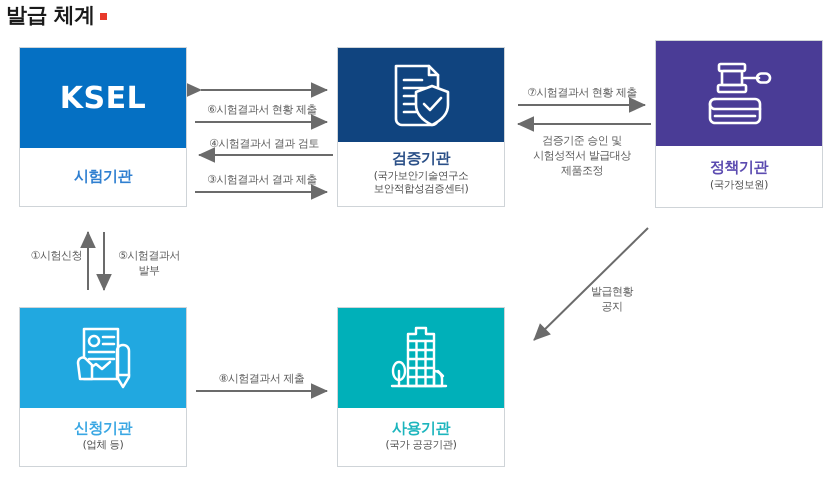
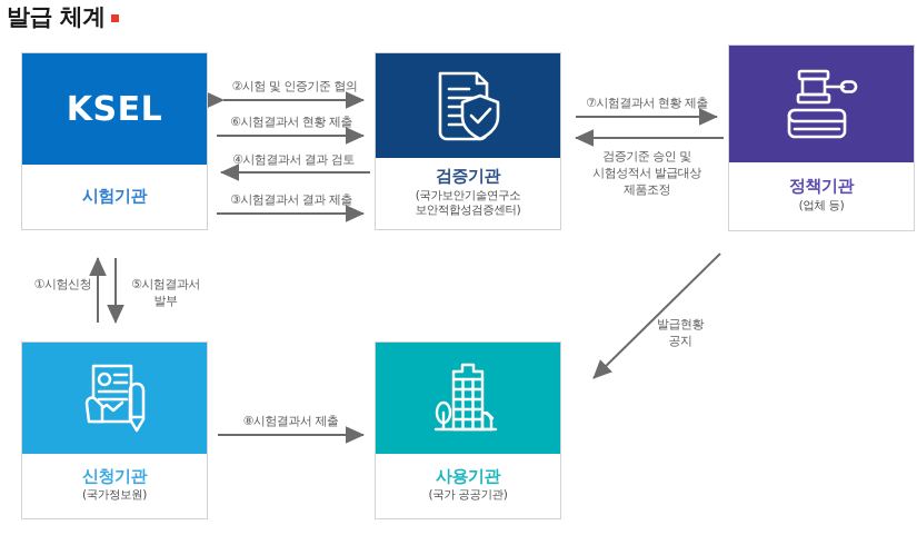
  발급 체계
+ ②시험 및 인증기준 협의
  ⑥시험결과서 현황 제출
  ④시험결과서 결과 검토
  ③시험결과서 결과 제출
  ⑦시험결과서 현황 제출
  검증기준 승인 및
  시험성적서 발급대상
  제품조정
  ①시험신청
  ⑤시험결과서
  발부
  ⑧시험결과서 제출
  발급현황
  공지
  KSEL
  시험기관
  검증기관
  (국가보안기술연구소
  보안적합성검증센터)
  정책기관
- (국가정보원)
+ (업체 등)
  신청기관
- (업체 등)
+ (국가정보원)
  사용기관
  (국가 공공기관)
